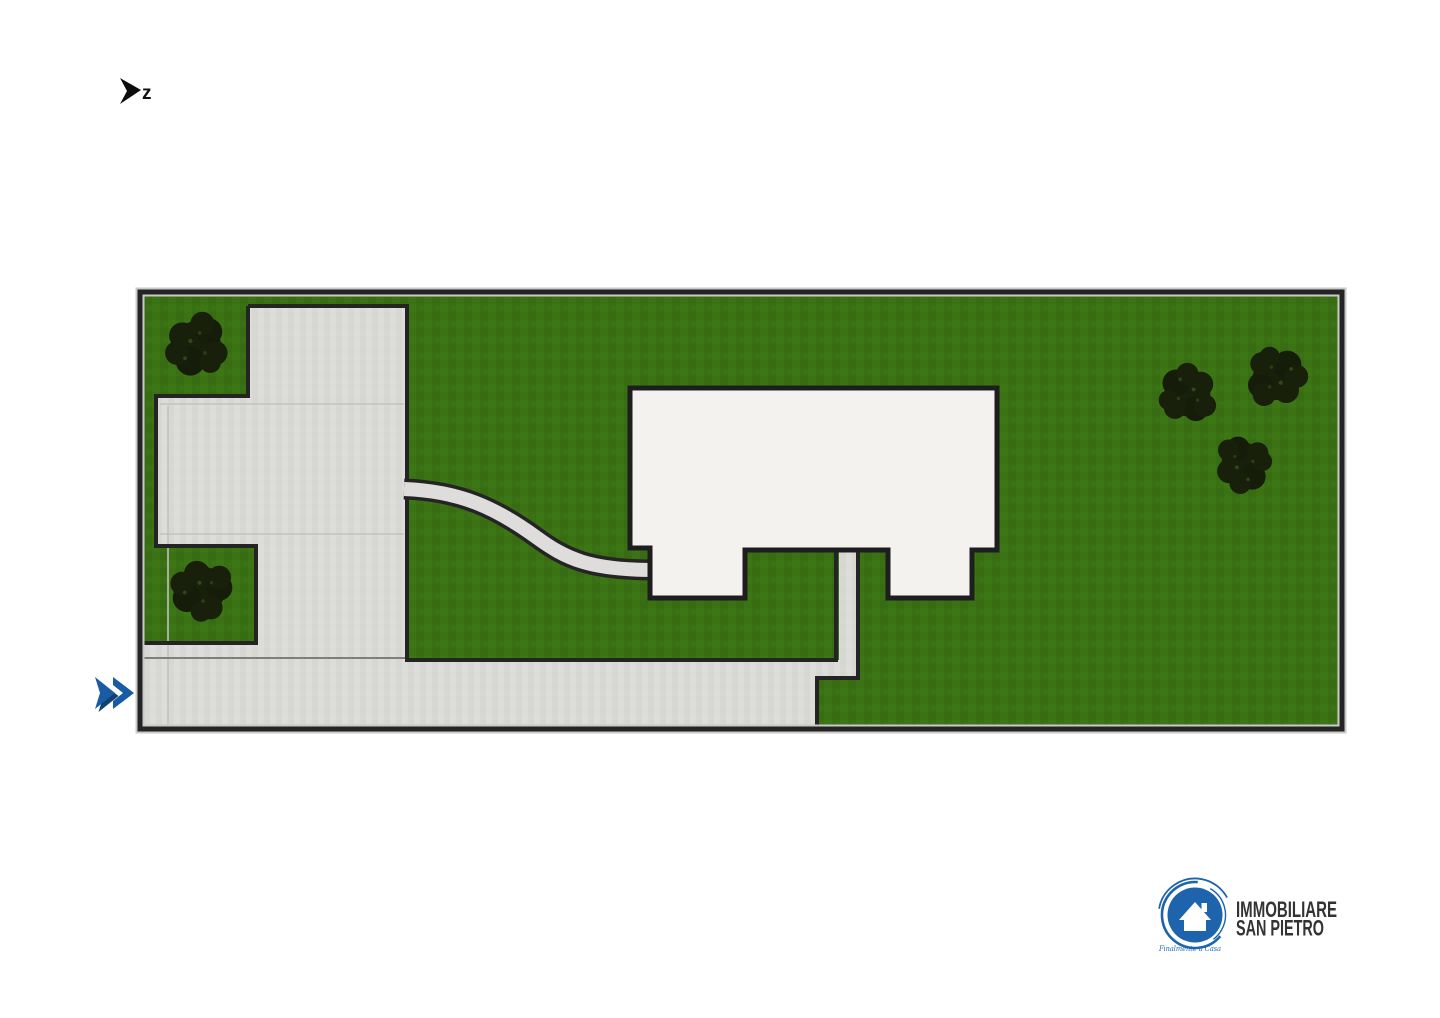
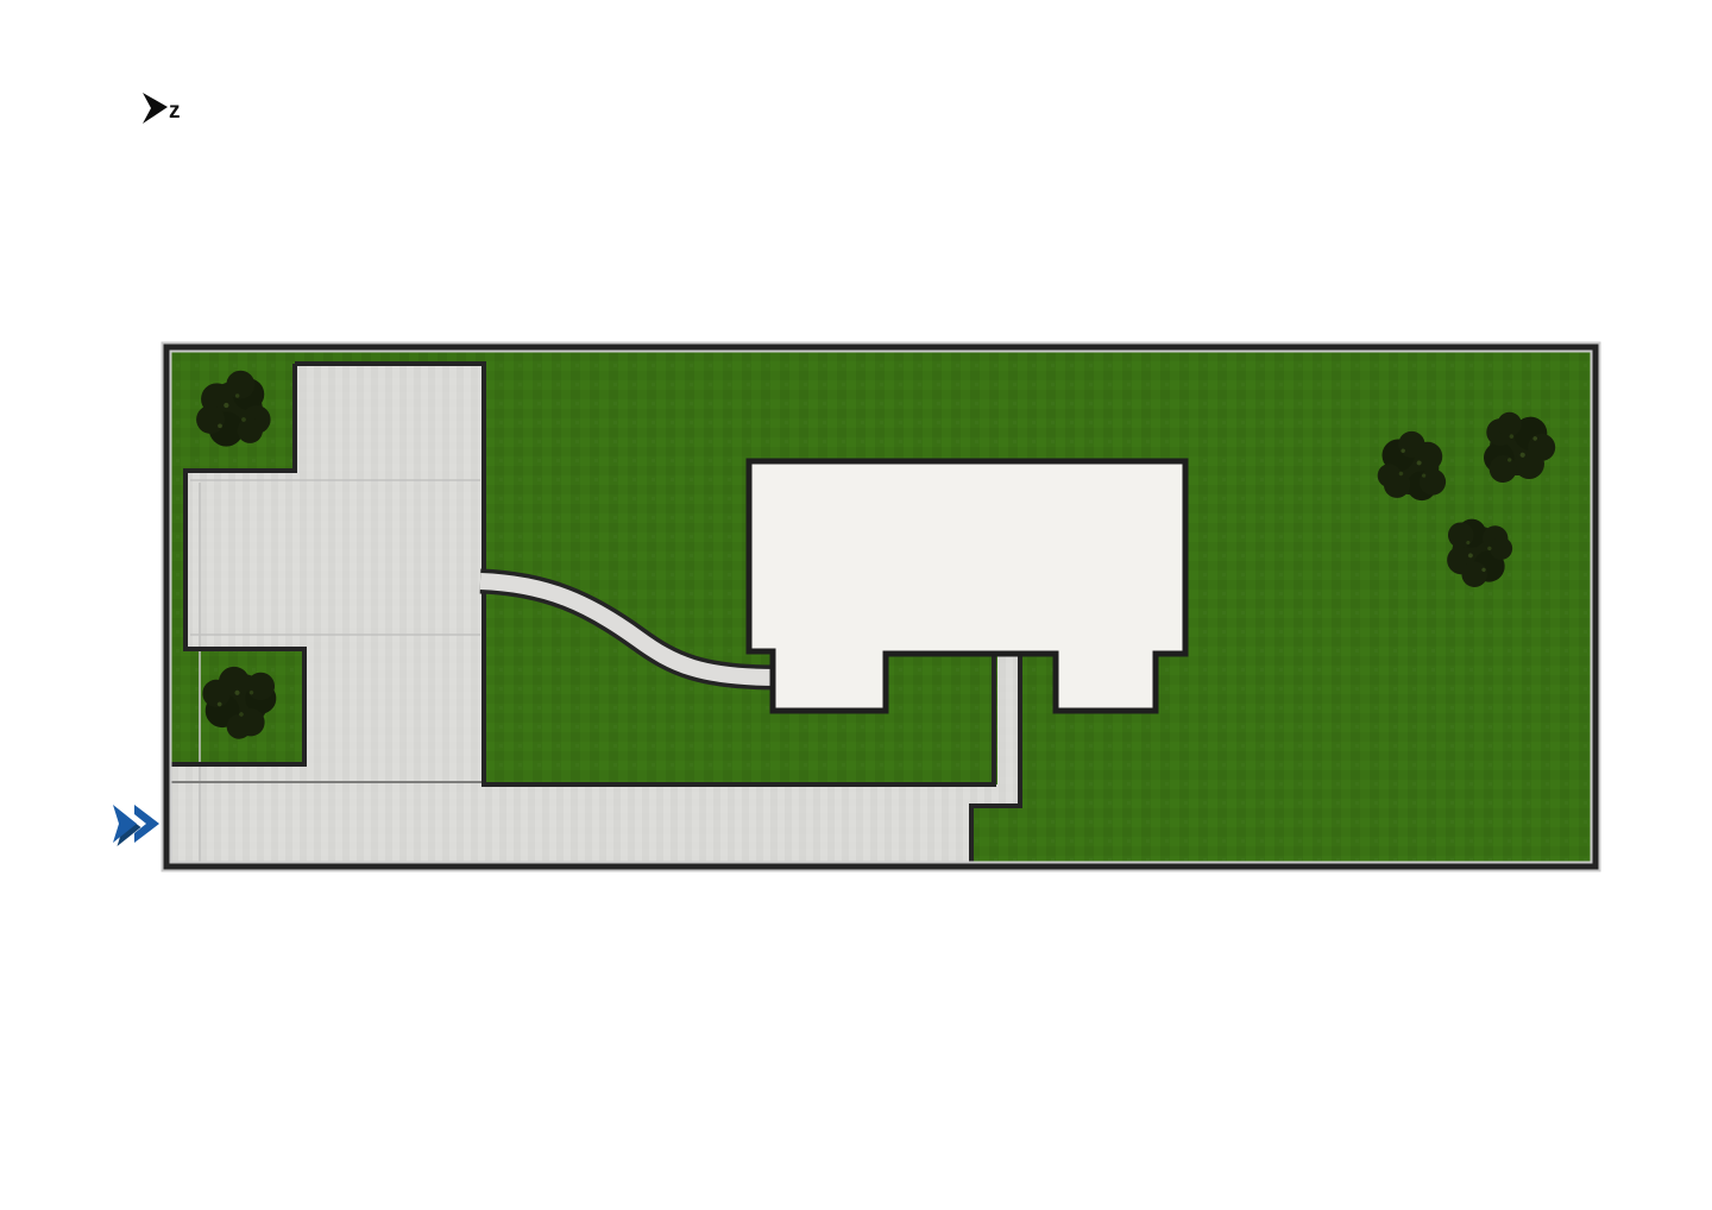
  z
- Finalmente a Casa
- IMMOBILIARE
- SAN PIETRO
